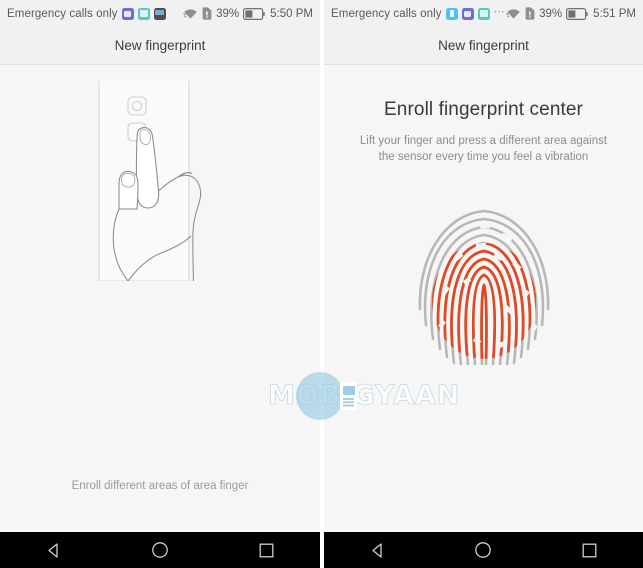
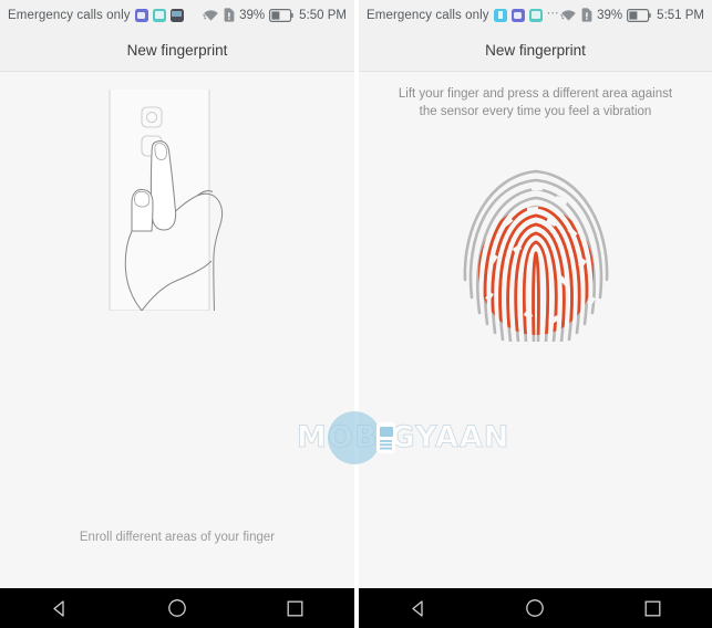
  Emergency calls only
  39%
  5:50 PM
  New fingerprint
- Enroll different areas of area finger
+ Enroll different areas of your finger
  Emergency calls only
  ⋯
  39%
  5:51 PM
  New fingerprint
- Enroll fingerprint center
  Lift your finger and press a different area against the sensor every time you feel a vibration
  MOBGYAAN
